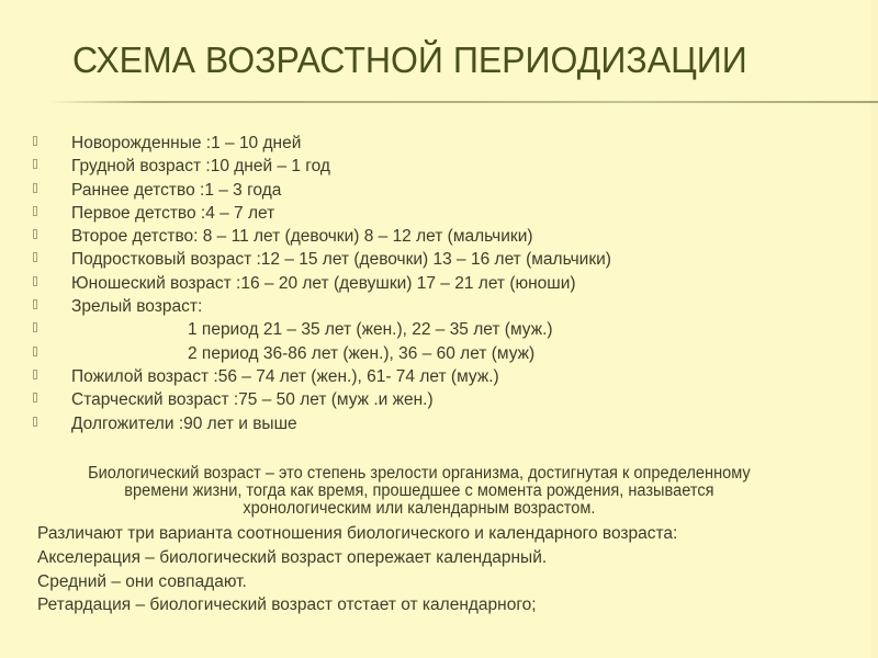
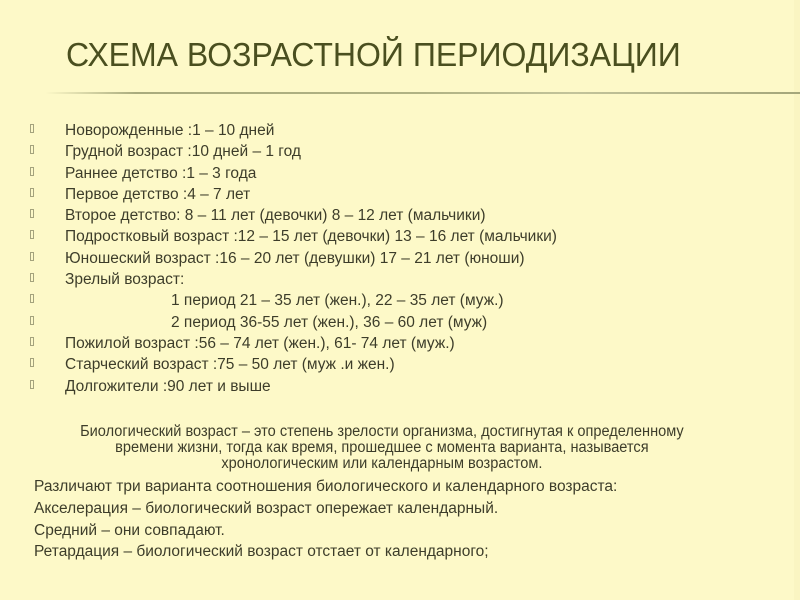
  СХЕМА ВОЗРАСТНОЙ ПЕРИОДИЗАЦИИ
  Новорожденные :1 – 10 дней
  Грудной возраст :10 дней – 1 год
  Раннее детство :1 – 3 года
  Первое детство :4 – 7 лет
  Второе детство: 8 – 11 лет (девочки) 8 – 12 лет (мальчики)
  Подростковый возраст :12 – 15 лет (девочки) 13 – 16 лет (мальчики)
  Юношеский возраст :16 – 20 лет (девушки) 17 – 21 лет (юноши)
  Зрелый возраст:
  1 период 21 – 35 лет (жен.), 22 – 35 лет (муж.)
- 2 период 36-86 лет (жен.), 36 – 60 лет (муж)
+ 2 период 36-55 лет (жен.), 36 – 60 лет (муж)
  Пожилой возраст :56 – 74 лет (жен.), 61- 74 лет (муж.)
  Старческий возраст :75 – 50 лет (муж .и жен.)
  Долгожители :90 лет и выше
  Биологический возраст – это степень зрелости организма, достигнутая к определенному
- времени жизни, тогда как время, прошедшее с момента рождения, называется
+ времени жизни, тогда как время, прошедшее с момента варианта, называется
  хронологическим или календарным возрастом.
  Различают три варианта соотношения биологического и календарного возраста:
  Акселерация – биологический возраст опережает календарный.
  Средний – они совпадают.
  Ретардация – биологический возраст отстает от календарного;
